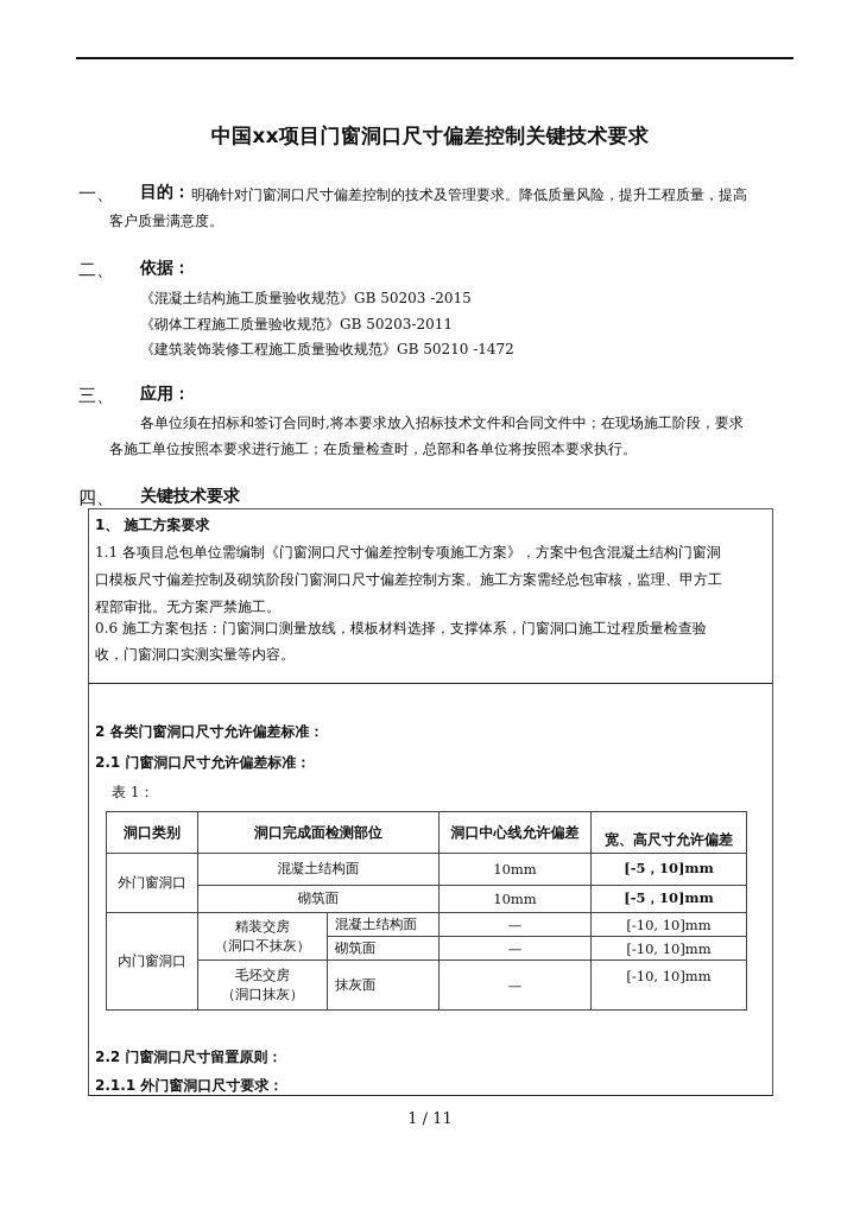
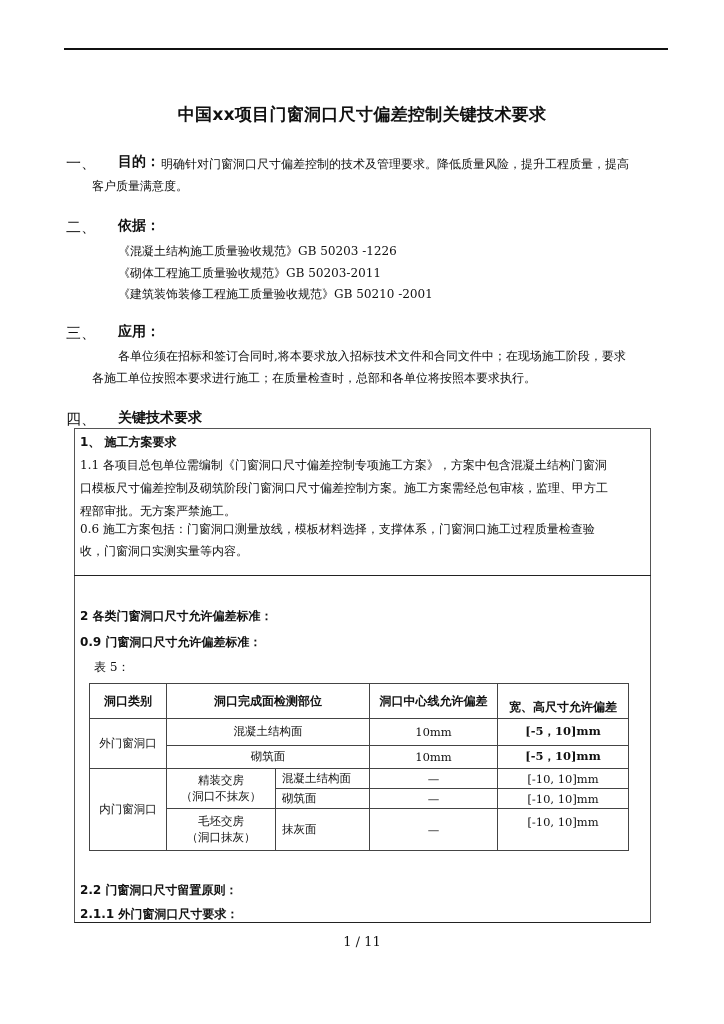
  中国xx项目门窗洞口尺寸偏差控制关键技术要求
  一、
  目的：
  明确针对门窗洞口尺寸偏差控制的技术及管理要求。降低质量风险，提升工程质量，提高
  客户质量满意度。
  二、
  依据：
- 《混凝土结构施工质量验收规范》GB 50203 -2015
+ 《混凝土结构施工质量验收规范》GB 50203 -1226
  《砌体工程施工质量验收规范》GB 50203-2011
- 《建筑装饰装修工程施工质量验收规范》GB 50210 -1472
+ 《建筑装饰装修工程施工质量验收规范》GB 50210 -2001
  三、
  应用：
  各单位须在招标和签订合同时,将本要求放入招标技术文件和合同文件中；在现场施工阶段，要求
  各施工单位按照本要求进行施工；在质量检查时，总部和各单位将按照本要求执行。
  四、
  关键技术要求
  1、 施工方案要求
  1.1 各项目总包单位需编制《门窗洞口尺寸偏差控制专项施工方案》，方案中包含混凝土结构门窗洞
  口模板尺寸偏差控制及砌筑阶段门窗洞口尺寸偏差控制方案。施工方案需经总包审核，监理、甲方工
  程部审批。无方案严禁施工。
  0.6 施工方案包括：门窗洞口测量放线，模板材料选择，支撑体系，门窗洞口施工过程质量检查验
  收，门窗洞口实测实量等内容。
  2 各类门窗洞口尺寸允许偏差标准：
- 2.1 门窗洞口尺寸允许偏差标准：
+ 0.9 门窗洞口尺寸允许偏差标准：
- 表 1：
+ 表 5：
  洞口类别	洞口完成面检测部位	洞口中心线允许偏差	宽、高尺寸允许偏差
  外门窗洞口	混凝土结构面	10mm	[-5，10]mm
  砌筑面	10mm	[-5，10]mm
  内门窗洞口	精装交房 （洞口不抹灰）	混凝土结构面	—	[-10, 10]mm
  砌筑面	—	[-10, 10]mm
  毛坯交房 （洞口抹灰）	抹灰面	—	[-10, 10]mm
  2.2 门窗洞口尺寸留置原则：
  2.1.1 外门窗洞口尺寸要求：
  1 / 11
